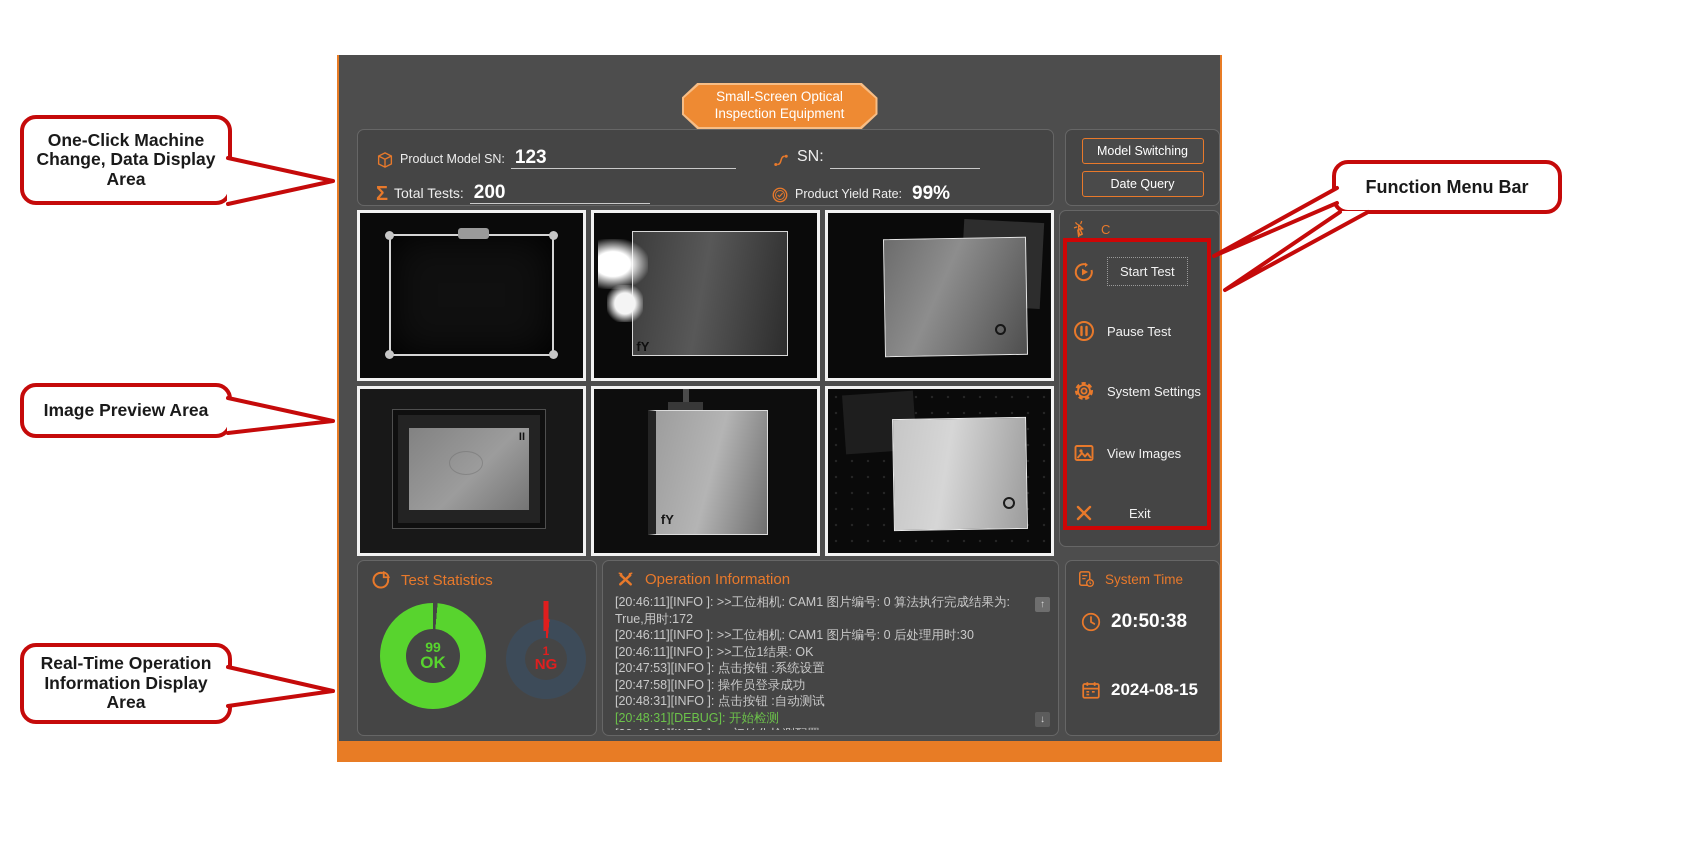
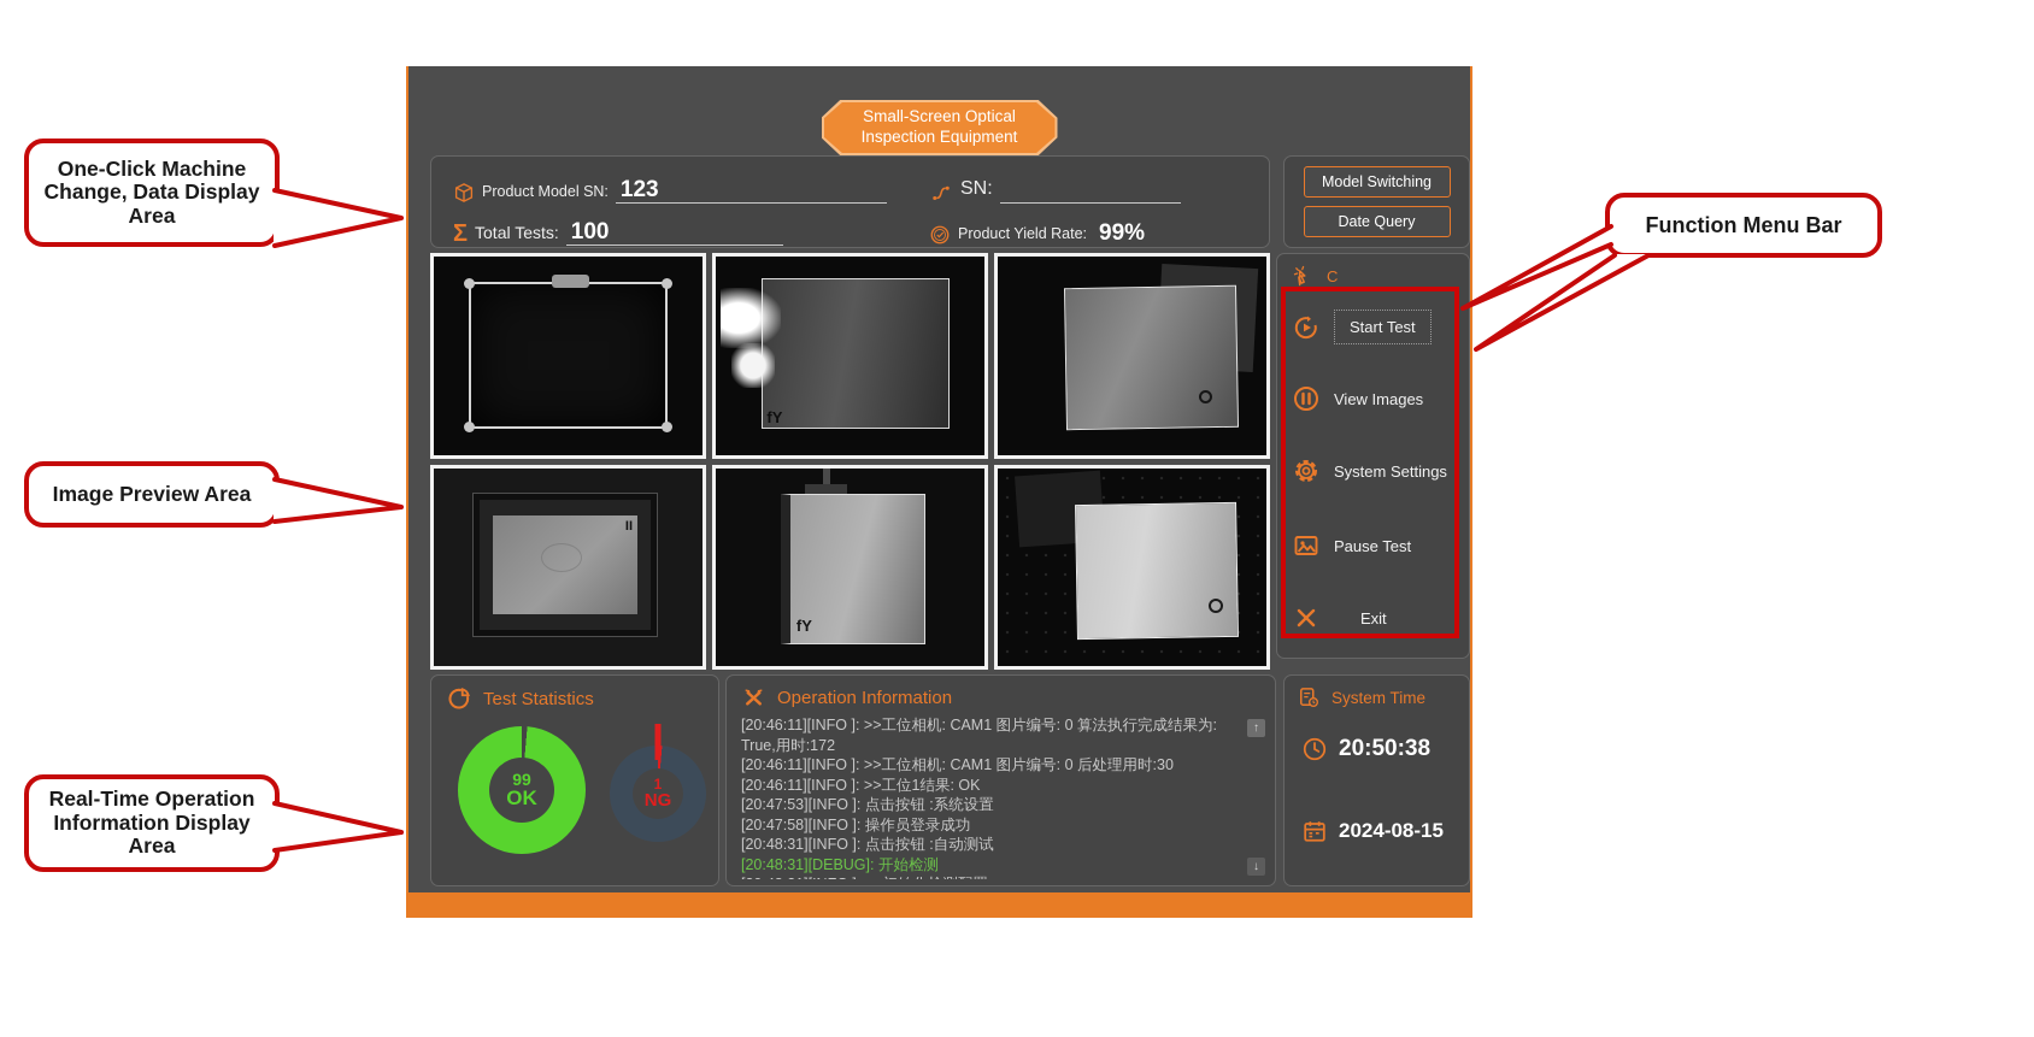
  Small-Screen Optical
  Inspection Equipment
  Product Model SN:
  123
  SN:
  Σ
  Total Tests:
- 200
+ 100
  Product Yield Rate:
  99%
  Model Switching
  Date Query
  fY
  II
  fY
  C
  Start Test
- Pause Test
+ View Images
  System Settings
- View Images
+ Pause Test
  Exit
  Test Statistics
  99
  OK
  1
  NG
  Operation Information
  [20:46:11][INFO ]: >>工位相机: CAM1 图片编号: 0 算法执行完成结果为: True,用时:172
  [20:46:11][INFO ]: >>工位相机: CAM1 图片编号: 0 后处理用时:30
  [20:46:11][INFO ]: >>工位1结果: OK
  [20:47:53][INFO ]: 点击按钮 :系统设置
  [20:47:58][INFO ]: 操作员登录成功
  [20:48:31][INFO ]: 点击按钮 :自动测试
  [20:48:31][DEBUG]: 开始检测
  ↑
  ↓
  System Time
  20:50:38
  2024-08-15
  One-Click Machine Change, Data Display Area
  Image Preview Area
  Real-Time Operation Information Display Area
  Function Menu Bar
